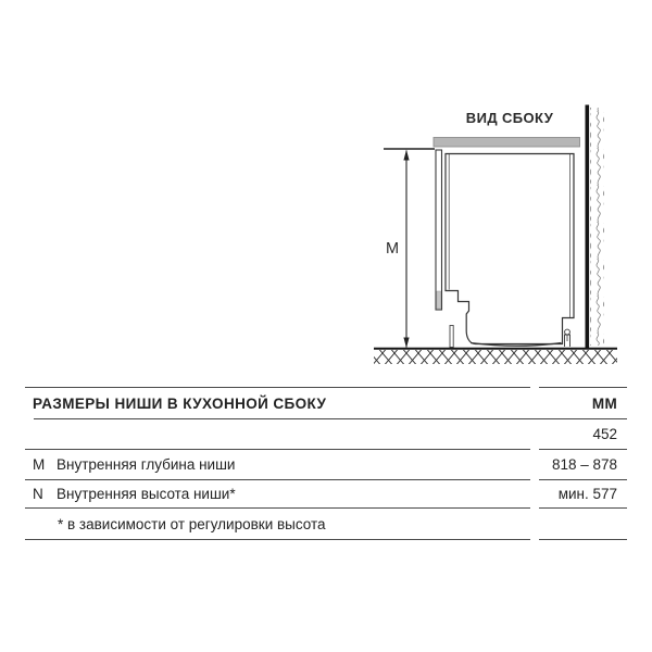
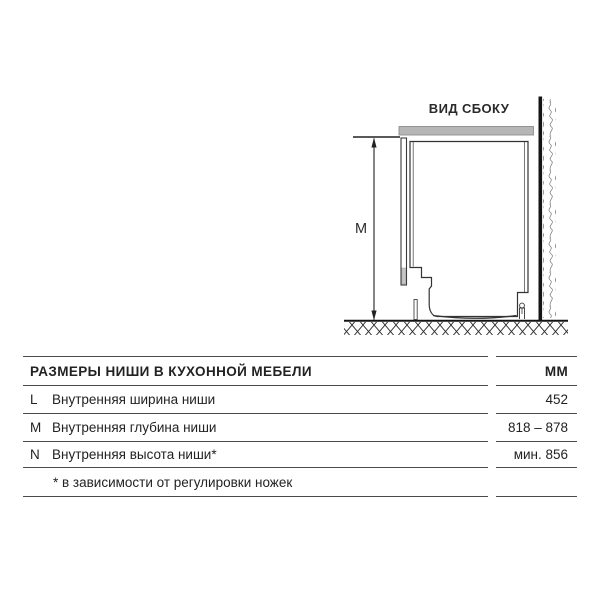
  ВИД СБОКУ
  M
- РАЗМЕРЫ НИШИ В КУХОННОЙ СБОКУ
+ РАЗМЕРЫ НИШИ В КУХОННОЙ МЕБЕЛИ
  ММ
+ L
+ Внутренняя ширина ниши
  452
  M
  Внутренняя глубина ниши
  818 – 878
  N
  Внутренняя высота ниши*
- мин. 577
+ мин. 856
- * в зависимости от регулировки высота
+ * в зависимости от регулировки ножек
